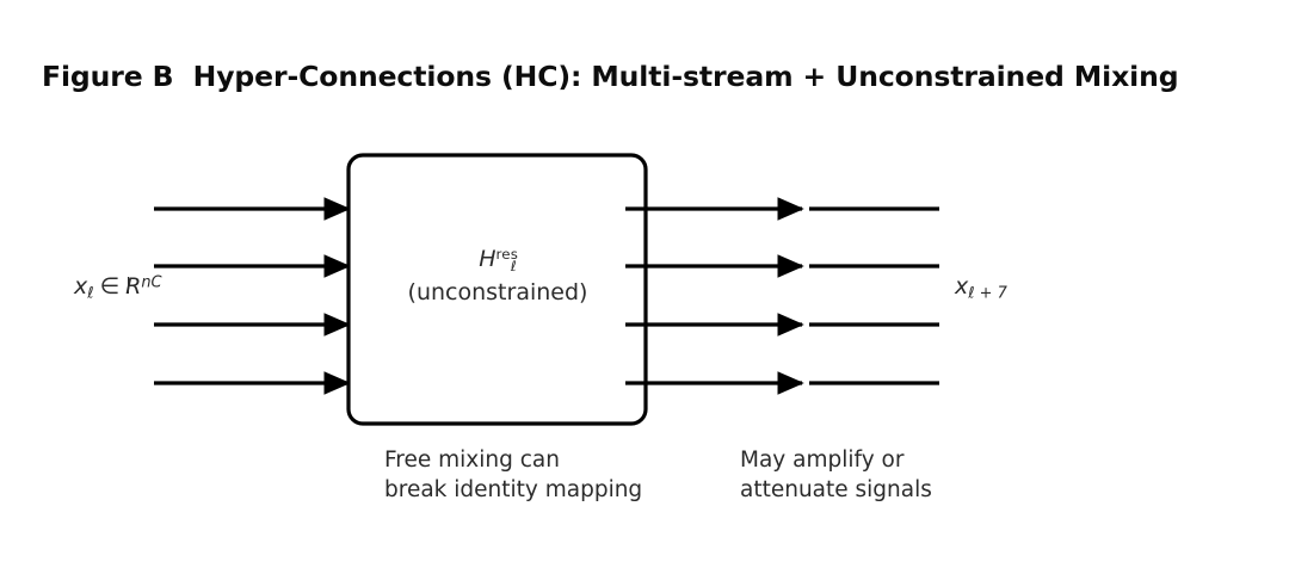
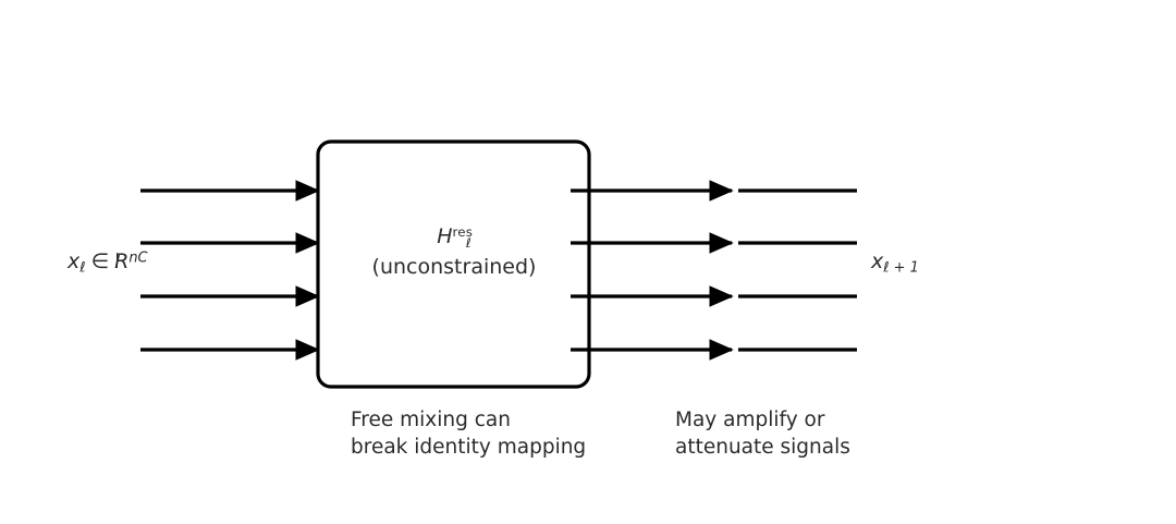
- Figure B Hyper-Connections (HC): Multi-stream + Unconstrained Mixing
  xℓ ∈ RnC
- xℓ + 7
+ xℓ + 1
  Hresℓ
  (unconstrained)
  Free mixing can
  break identity mapping
  May amplify or
  attenuate signals
